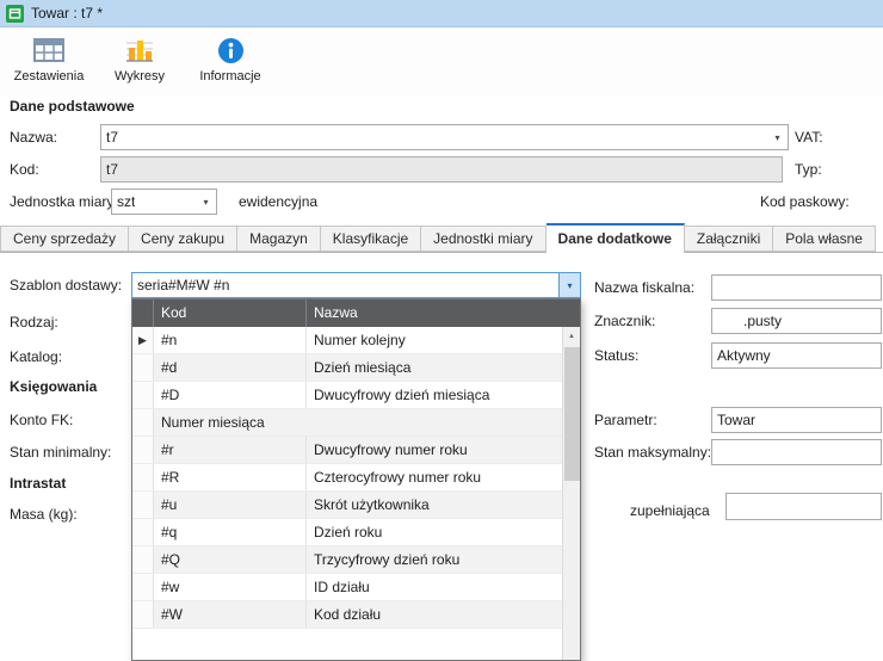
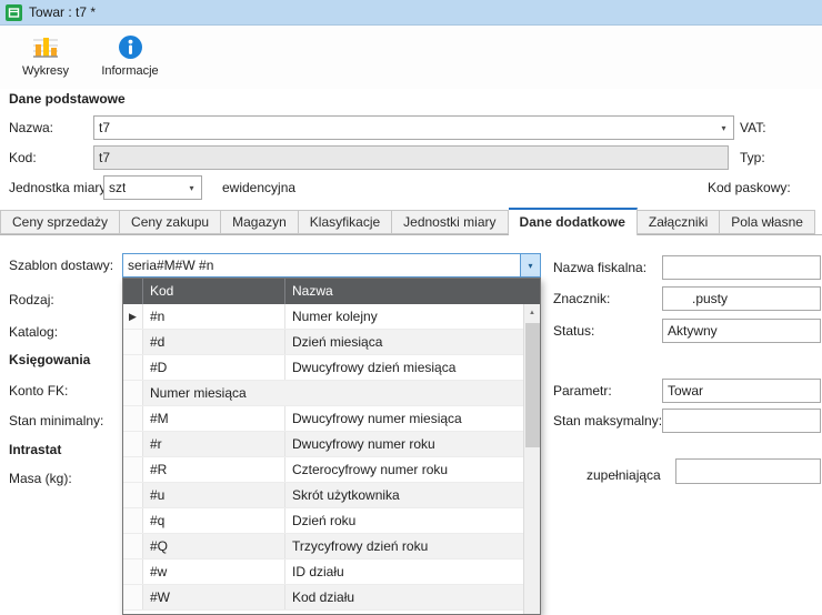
  Towar : t7 *
- Zestawienia
  Wykresy
  Informacje
  Dane podstawowe
  Nazwa:
  t7
  ▾
  VAT:
  Kod:
  t7
  Typ:
  Jednostka miar
  szt
  ▾
  ewidencyjna
  Kod paskowy:
  Ceny sprzedaży
  Ceny zakupu
  Magazyn
  Klasyfikacje
  Jednostki miary
  Dane dodatkowe
  Załączniki
  Pola własne
  Szablon dostawy:
  seria#M#W #n
  ▾
  Rodzaj:
  Katalog:
  Księgowania
  Konto FK:
  Stan minimalny:
  Intrastat
  Masa (kg):
  Nazwa fiskalna:
  Znacznik:
  .pusty
  Status:
  Aktywny
  Parametr:
  Towar
  Stan maksymalny:
  zupełniająca
  Kod
  Nazwa
  ▶
  #n
  Numer kolejny
  #d
  Dzień miesiąca
  #D
  Dwucyfrowy dzień miesiąca
  Numer miesiąca
+ #M
+ Dwucyfrowy numer miesiąca
  #r
  Dwucyfrowy numer roku
  #R
  Czterocyfrowy numer roku
  #u
  Skrót użytkownika
  #q
  Dzień roku
  #Q
  Trzycyfrowy dzień roku
  #w
  ID działu
  #W
  Kod działu
